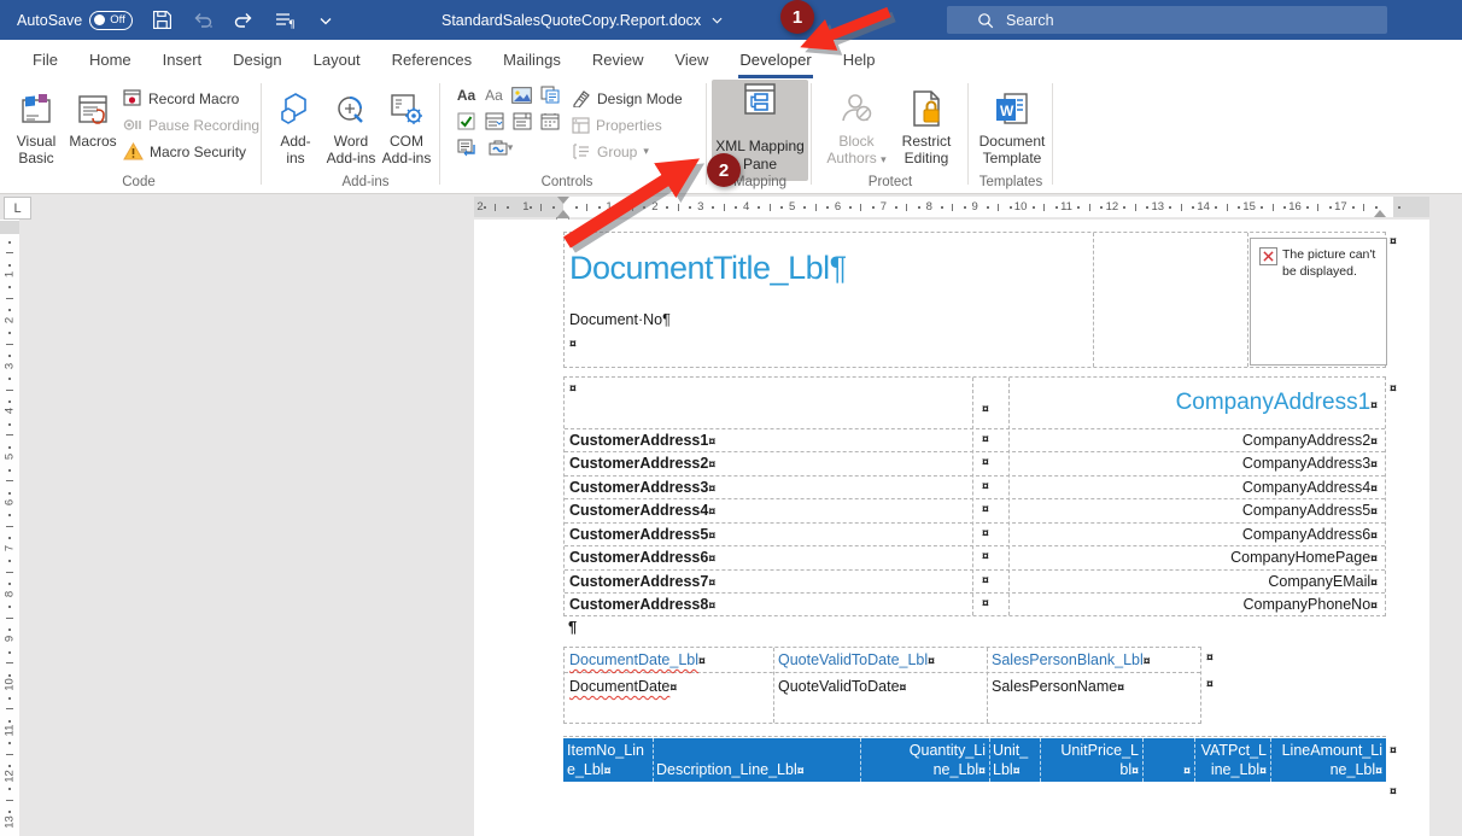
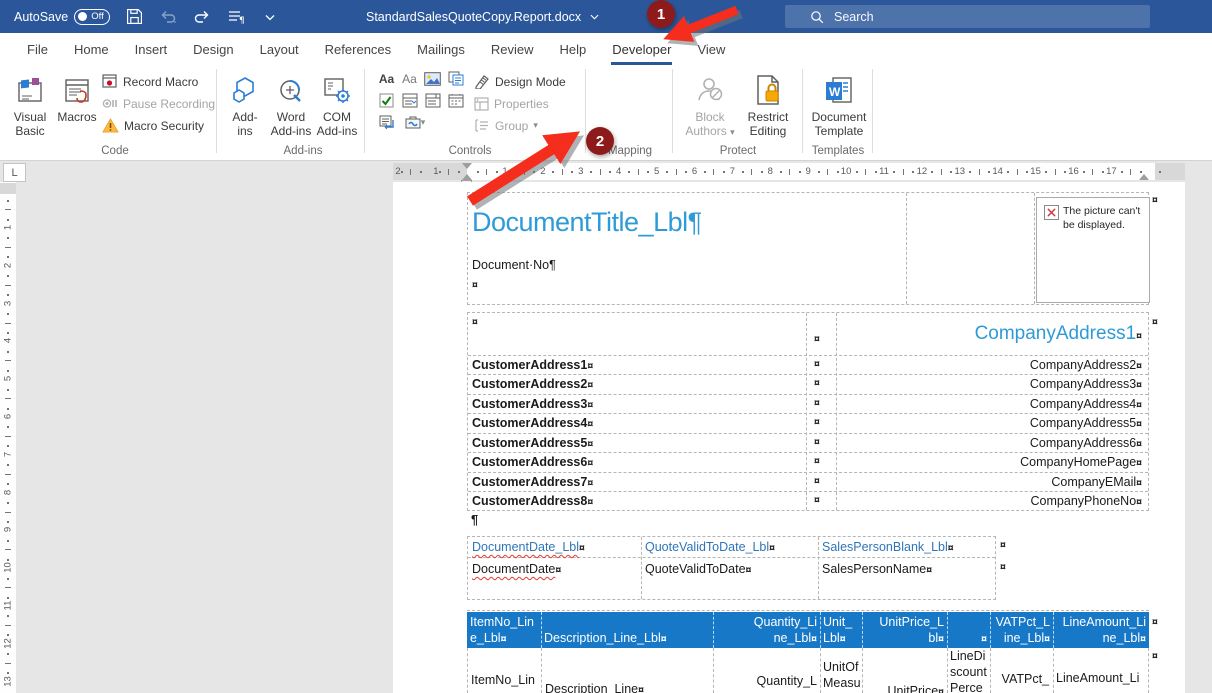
  AutoSave
  Off
  ¶
  StandardSalesQuoteCopy.Report.docx
  Search
  File
  Home
  Insert
  Design
  Layout
  References
  Mailings
  Review
- View
+ Help
  Developer
- Help
+ View
  Visual
  Basic
  Macros
  Record Macro
  Pause Recording
  Macro Security
  Code
  Add-
  ins
  Word
  Add-ins
  COM
  Add-ins
  Add-ins
  Aa
  Aa
  ▾
  Design Mode
  Properties
  Group
  ▾
  Controls
- XML Mapping
- Pane
  Mapping
  Block
  Authors ▾
  Restrict
  Editing
  Protect
  W
  Document
  Template
  Templates
  L
  2
  1
  1
  2
  3
  4
  5
  6
  7
  8
  9
  10
  11
  12
  13
  14
  15
  16
  17
  DocumentTitle_Lbl¶
  Document·No¶
  ¤
  The picture can't be displayed.
  ¤
  ¤
  ¤
  CompanyAddress1¤
  CustomerAddress1¤
  ¤
  CompanyAddress2¤
  CustomerAddress2¤
  ¤
  CompanyAddress3¤
  CustomerAddress3¤
  ¤
  CompanyAddress4¤
  CustomerAddress4¤
  ¤
  CompanyAddress5¤
  CustomerAddress5¤
  ¤
  CompanyAddress6¤
  CustomerAddress6¤
  ¤
  CompanyHomePage¤
  CustomerAddress7¤
  ¤
  CompanyEMail¤
  CustomerAddress8¤
  ¤
  CompanyPhoneNo¤
  ¤
  ¶
  DocumentDate_Lbl¤
  QuoteValidToDate_Lbl¤
  SalesPersonBlank_Lbl¤
  DocumentDate¤
  QuoteValidToDate¤
  SalesPersonName¤
  ¤
  ¤
  ItemNo_Line_Lbl¤
  Description_Line_Lbl¤
  Quantity_Line_Lbl¤
  Unit_Lbl¤
  UnitPrice_Lbl¤
  ¤
  VATPct_Line_Lbl¤
  LineAmount_Line_Lbl¤
  ¤
+ ItemNo_Lin
+ Description_Line¤
+ Quantity_L
+ UnitOfMeasu
+ UnitPrice¤
+ LineDiscountPerce
+ VATPct_
+ LineAmount_Li
  ¤
  1
  2
